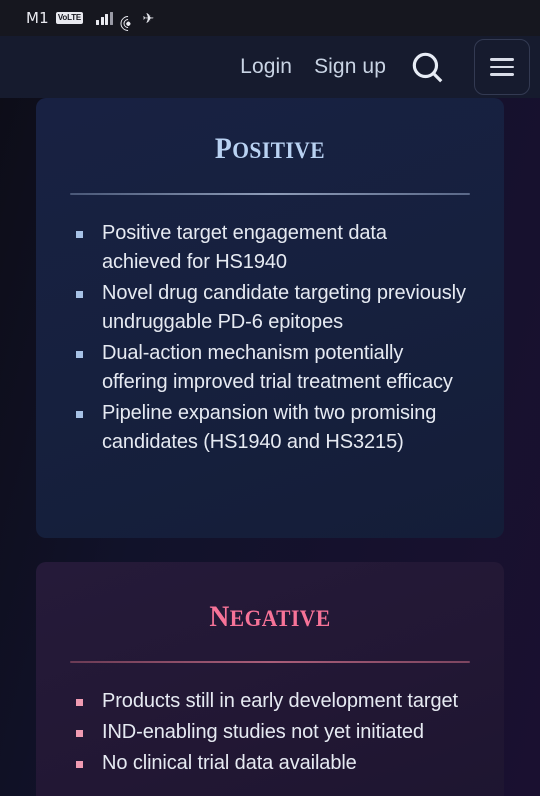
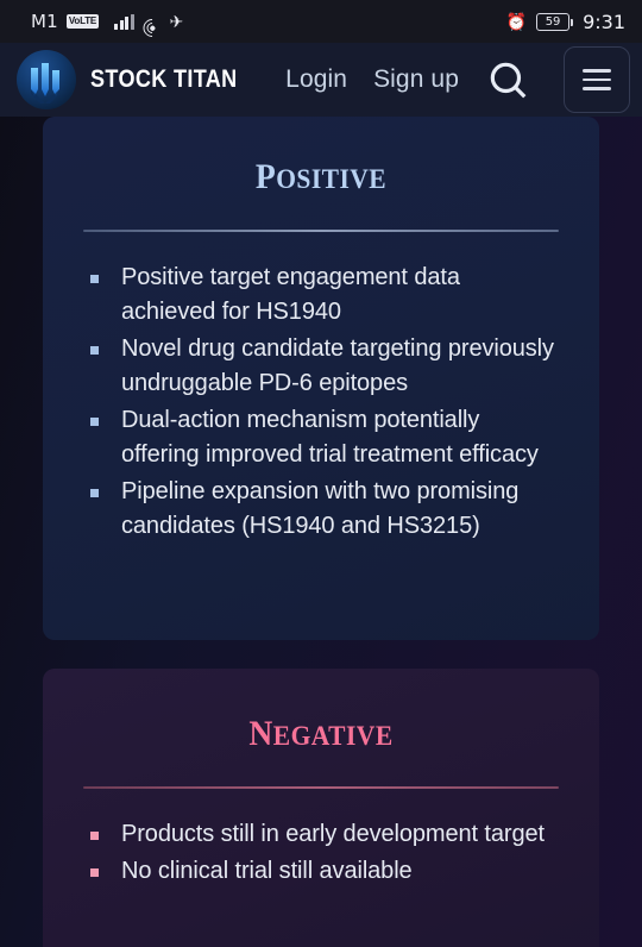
  M1
  VoLTE
  ✈
+ ⏰
+ 59
+ 9:31
+ STOCK TITAN
  Login
  Sign up
  POSITIVE
  Positive target engagement data achieved for HS1940
  Novel drug candidate targeting previously undruggable PD-6 epitopes
  Dual-action mechanism potentially offering improved trial treatment efficacy
  Pipeline expansion with two promising candidates (HS1940 and HS3215)
  NEGATIVE
  Products still in early development target
- IND-enabling studies not yet initiated
- No clinical trial data available
+ No clinical trial still available
